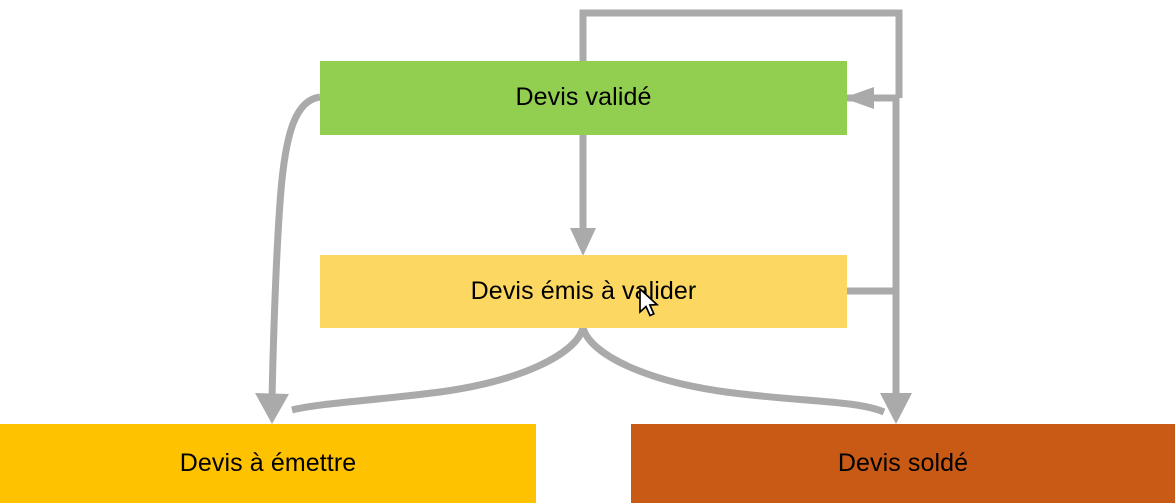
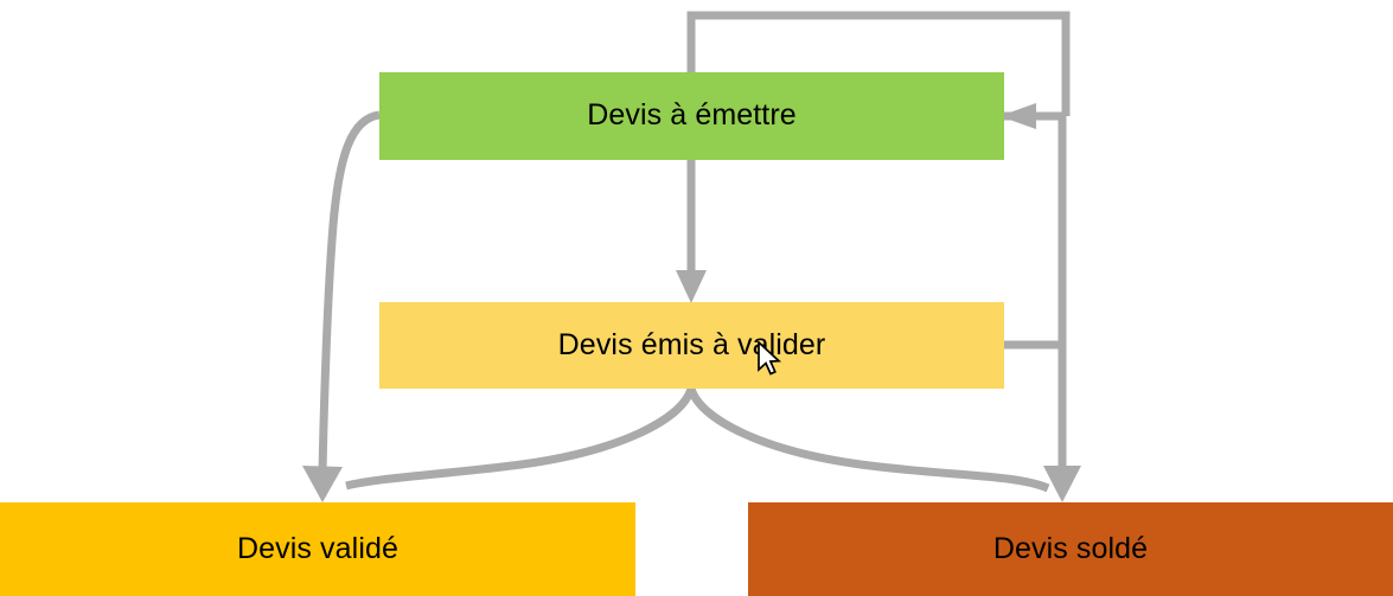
- Devis validé
+ Devis à émettre
  Devis émis à vlider
- Devis à émettre
+ Devis validé
  Devis soldé
